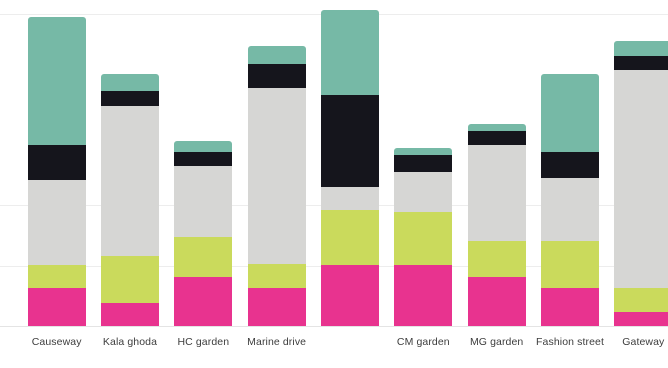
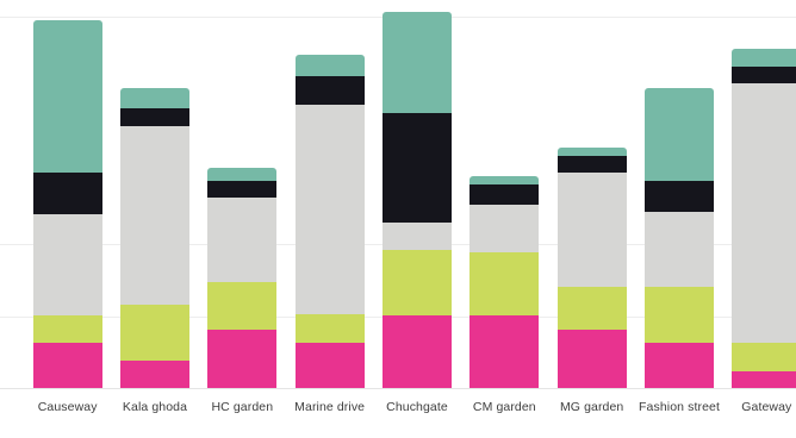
  Causeway
  Kala ghoda
  HC garden
  Marine drive
+ Chuchgate
  CM garden
  MG garden
  Fashion street
  Gateway
